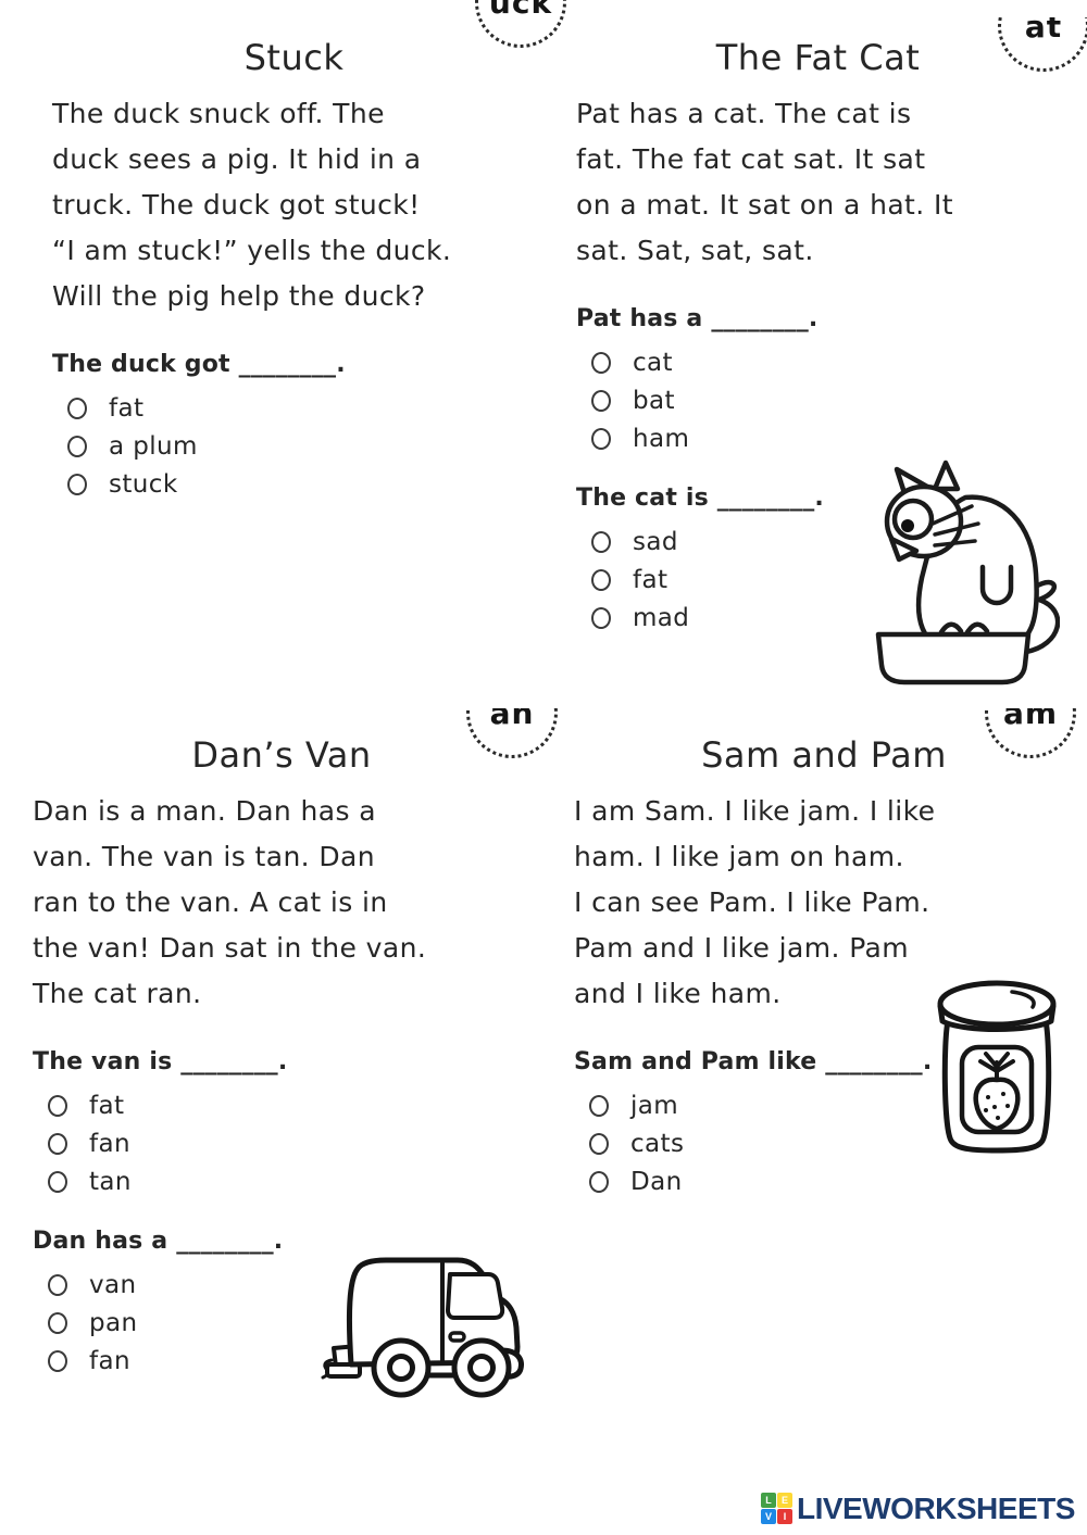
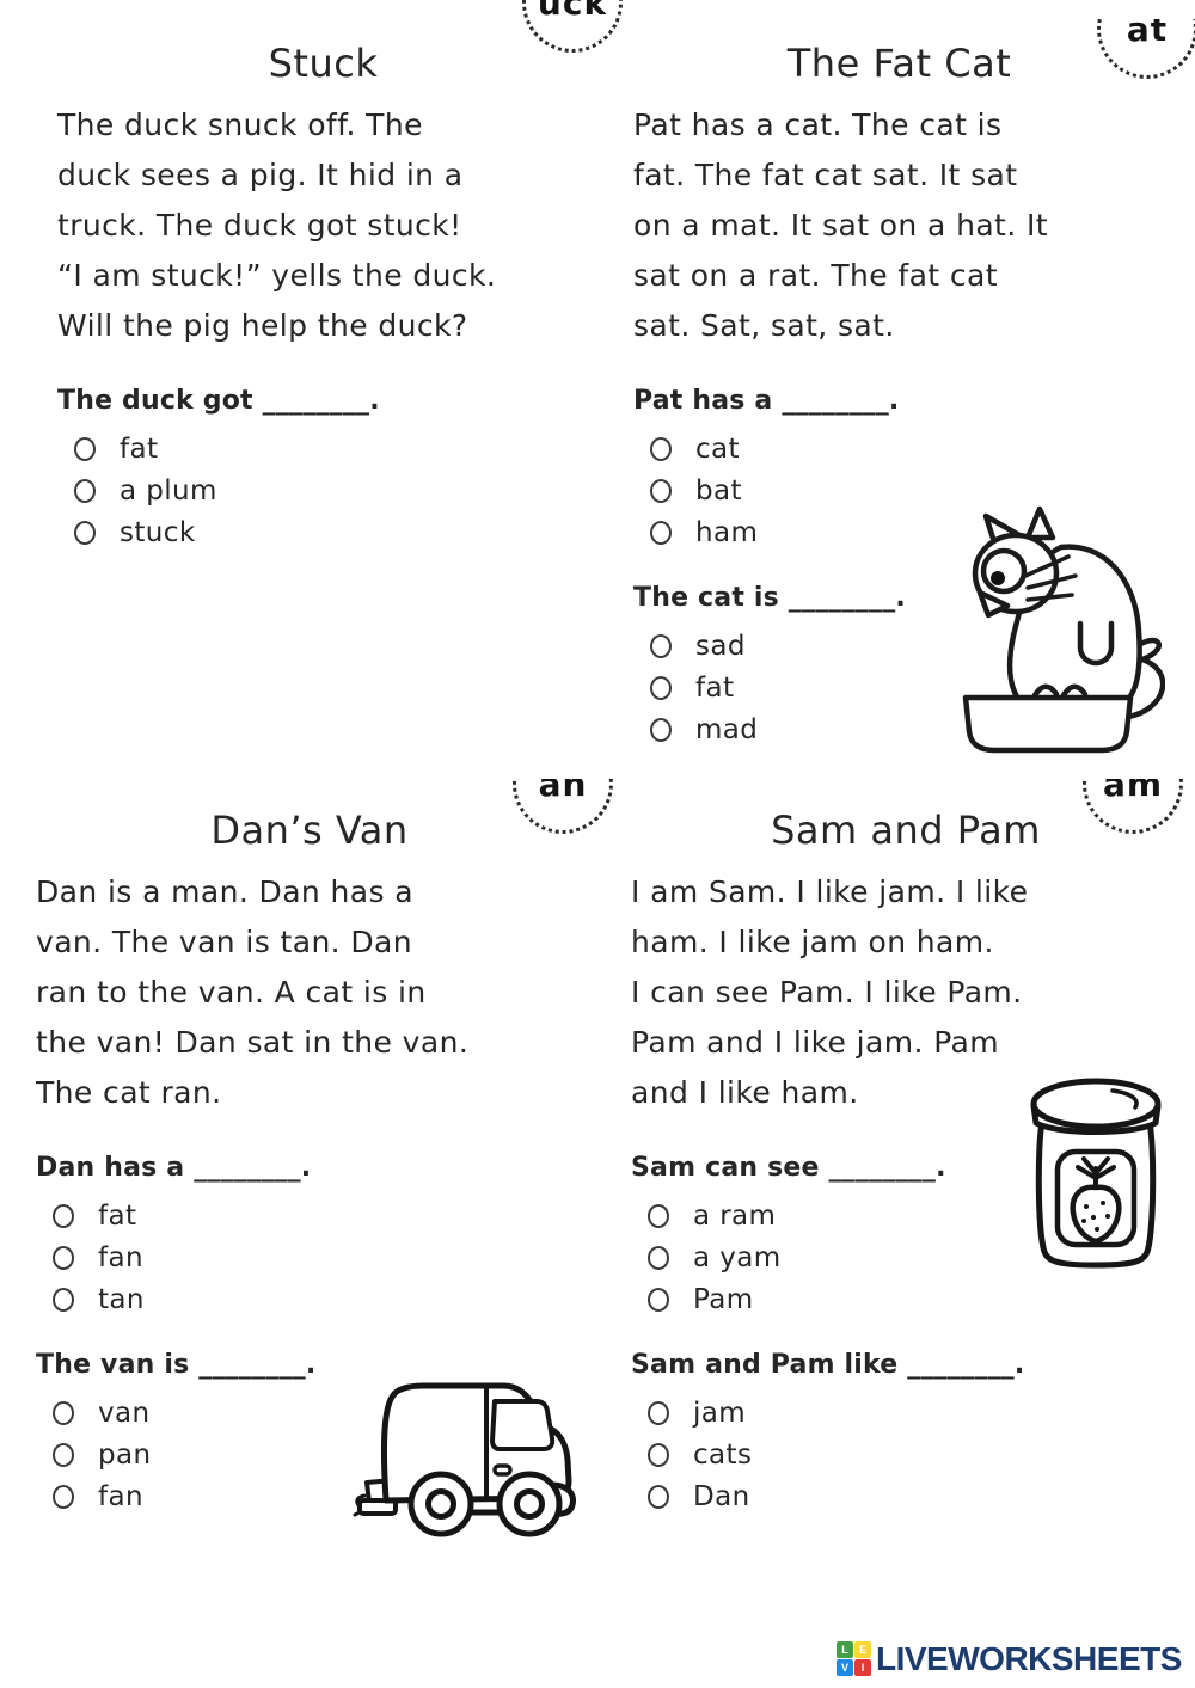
  uck
  at
  an
  am
  Stuck
  The duck snuck off. The
  duck sees a pig. It hid in a
  truck. The duck got stuck!
  “I am stuck!” yells the duck.
  Will the pig help the duck?
  The duck got ________.
  fat
  a plum
  stuck
  The Fat Cat
  Pat has a cat. The cat is
  fat. The fat cat sat. It sat
  on a mat. It sat on a hat. It
+ sat on a rat. The fat cat
  sat. Sat, sat, sat.
  Pat has a ________.
  cat
  bat
  ham
  The cat is ________.
  sad
  fat
  mad
  Dan’s Van
  Dan is a man. Dan has a
  van. The van is tan. Dan
  ran to the van. A cat is in
  the van! Dan sat in the van.
  The cat ran.
- The van is ________.
+ Dan has a ________.
  fat
  fan
  tan
- Dan has a ________.
+ The van is ________.
  van
  pan
  fan
  Sam and Pam
  I am Sam. I like jam. I like
  ham. I like jam on ham.
  I can see Pam. I like Pam.
  Pam and I like jam. Pam
  and I like ham.
+ Sam can see ________.
+ a ram
+ a yam
+ Pam
  Sam and Pam like ________.
  jam
  cats
  Dan
  L
  E
  V
  I
  LIVEWORKSHEETS
